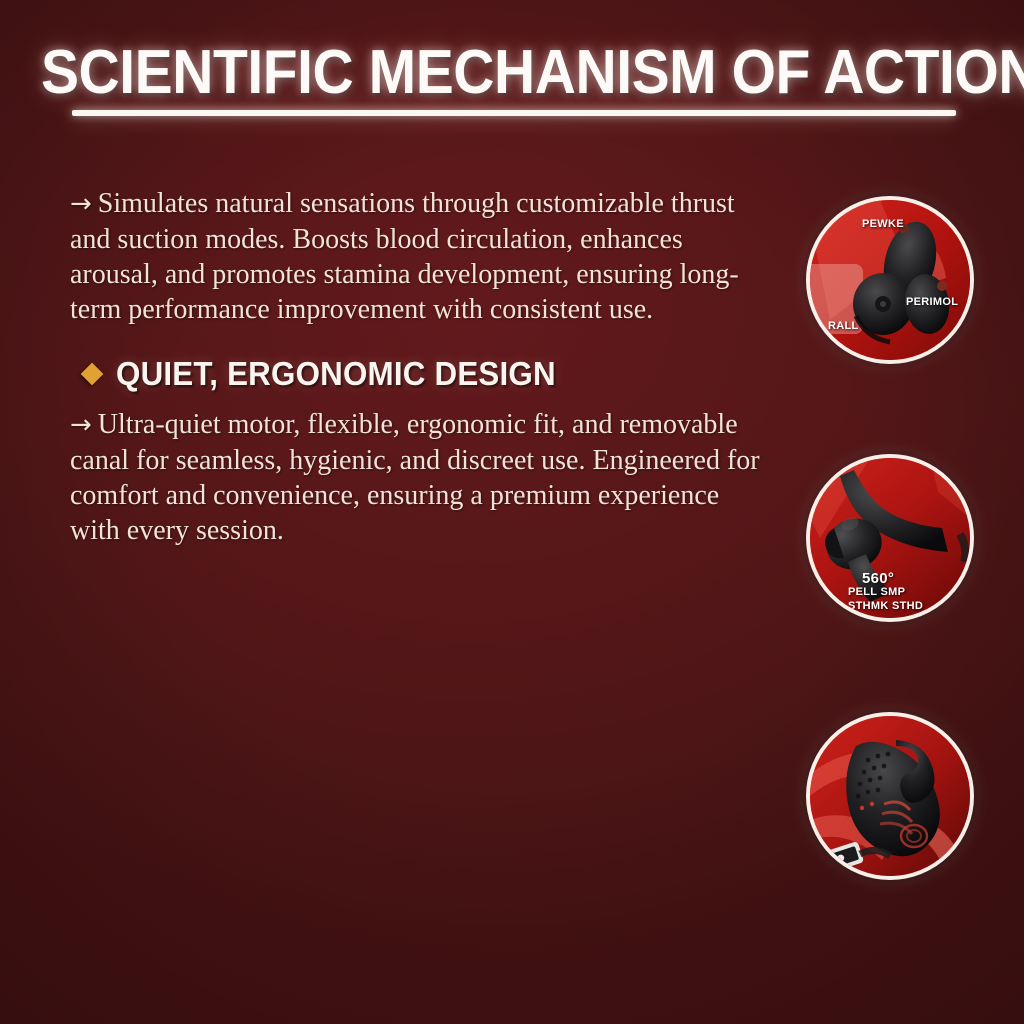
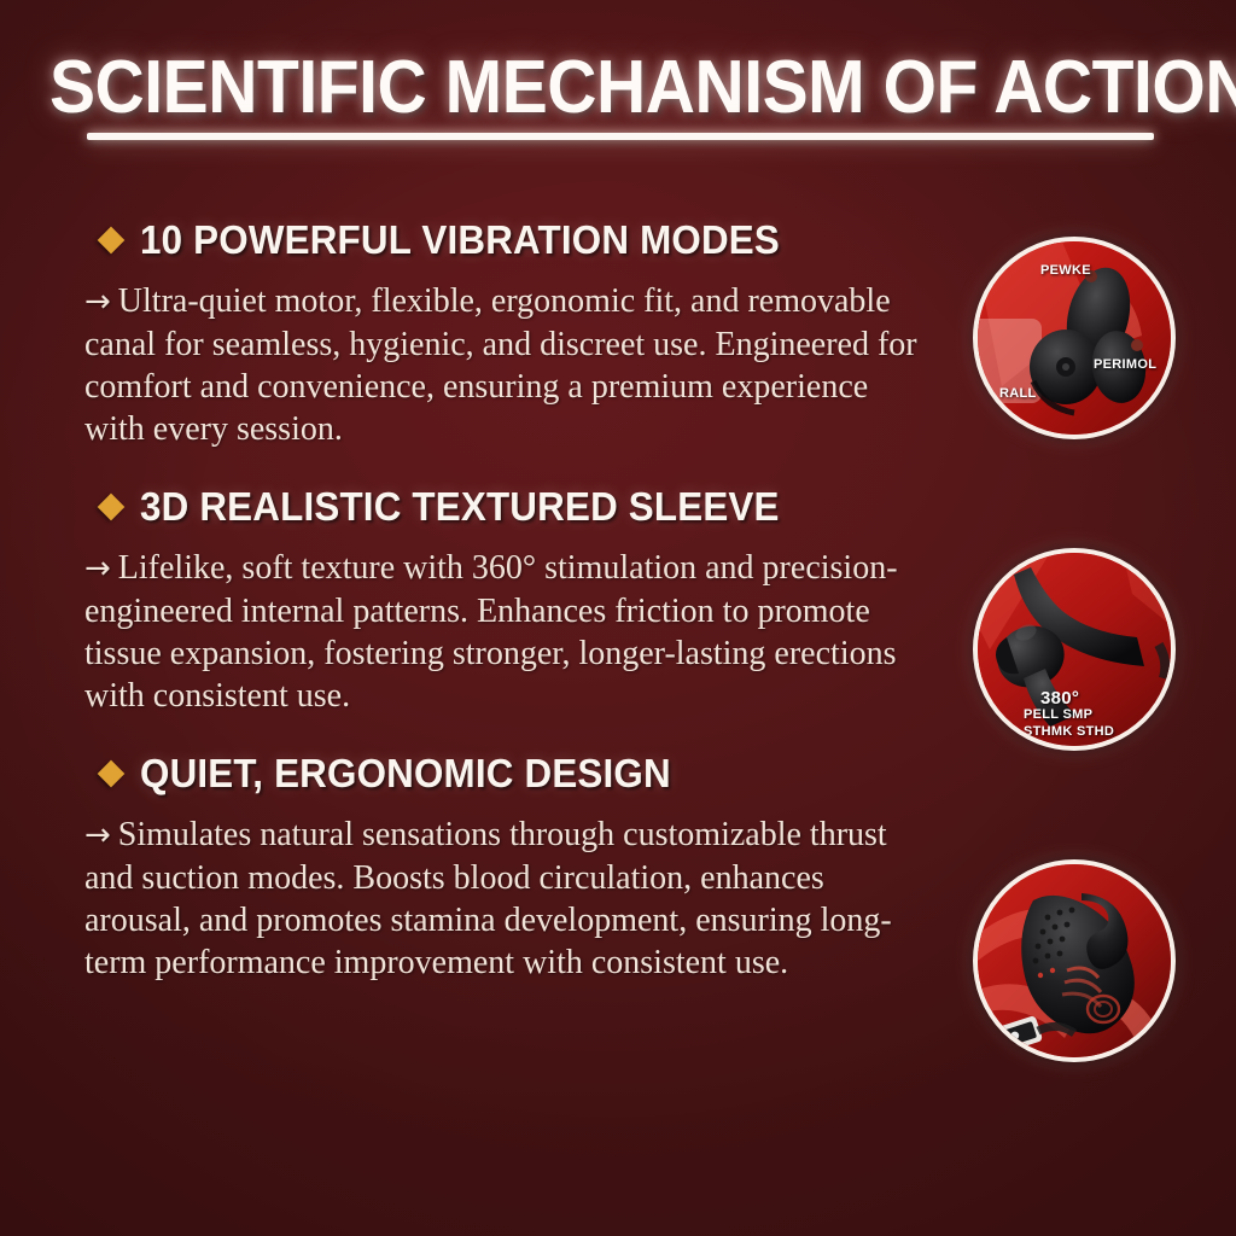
  SCIENTIFIC MECHANISM OF ACTION
+ 10 POWERFUL VIBRATION MODES
- → Simulates natural sensations through customizable thrust and suction modes. Boosts blood circulation, enhances arousal, and promotes stamina development, ensuring long-term performance improvement with consistent use.
+ → Ultra-quiet motor, flexible, ergonomic fit, and removable canal for seamless, hygienic, and discreet use. Engineered for comfort and convenience, ensuring a premium experience with every session.
+ 3D REALISTIC TEXTURED SLEEVE
+ → Lifelike, soft texture with 360° stimulation and precision-engineered internal patterns. Enhances friction to promote tissue expansion, fostering stronger, longer-lasting erections with consistent use.
  QUIET, ERGONOMIC DESIGN
- → Ultra-quiet motor, flexible, ergonomic fit, and removable canal for seamless, hygienic, and discreet use. Engineered for comfort and convenience, ensuring a premium experience with every session.
+ → Simulates natural sensations through customizable thrust and suction modes. Boosts blood circulation, enhances arousal, and promotes stamina development, ensuring long-term performance improvement with consistent use.
  PEWKE
  RALL
  PERIMOL
- 560°
+ 380°
  PELL SMP
  STHMK STHD
